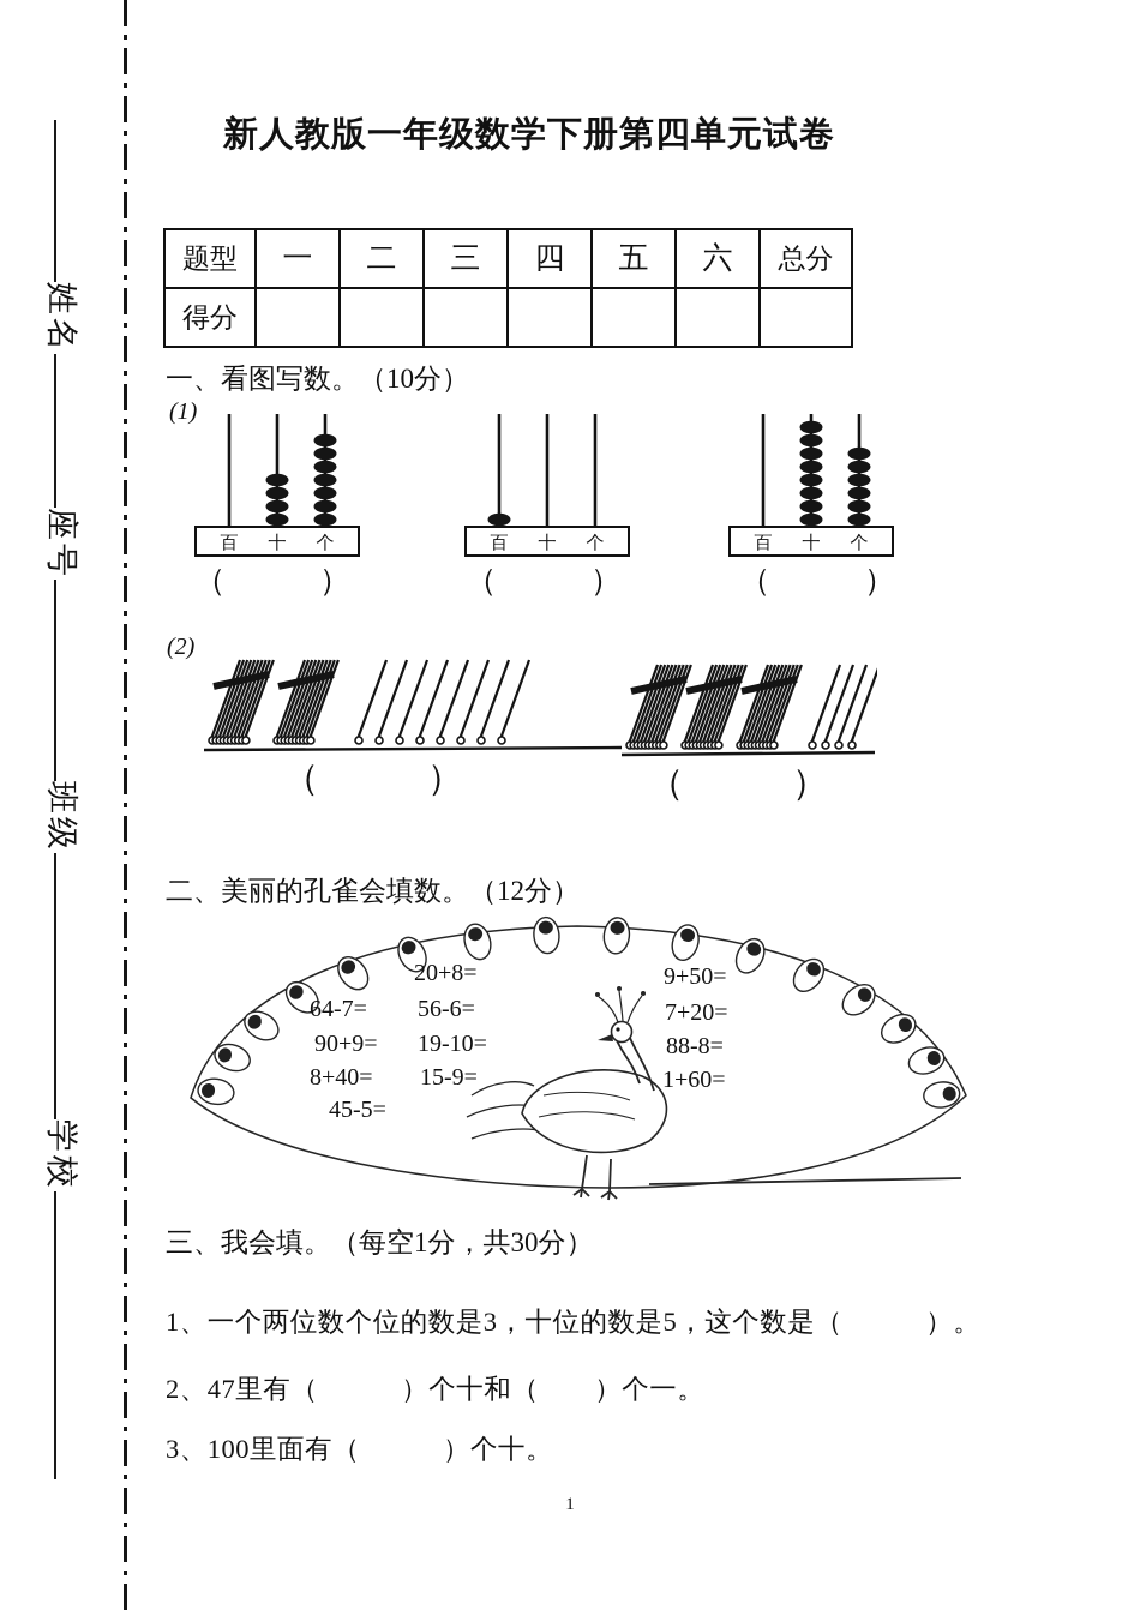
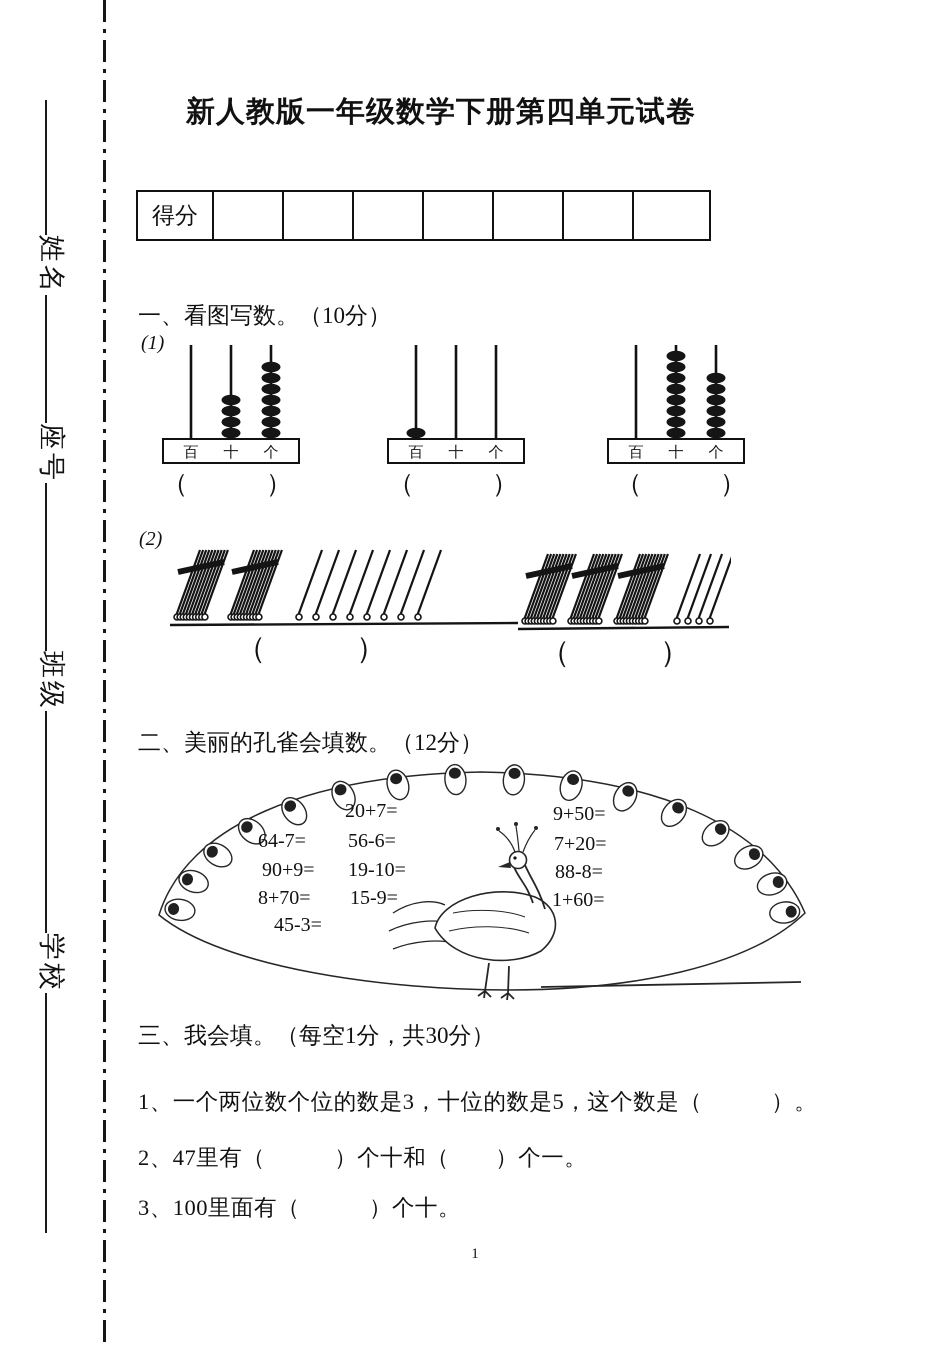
  新人教版一年级数学下册第四单元试卷
- 题型	一	二	三	四	五	六	总分
  得分
  一、看图写数。（10分）
  (1)
  百
  十
  个
  百
  十
  个
  百
  十
  个
  （ ）
  （ ）
  （ ）
  (2)
  （ ）
  （ ）
  二、美丽的孔雀会填数。（12分）
- 20+8=
+ 20+7=
  64-7=
  56-6=
  90+9=
  19-10=
- 8+40=
+ 8+70=
  15-9=
- 45-5=
+ 45-3=
  9+50=
  7+20=
  88-8=
  1+60=
  三、我会填。（每空1分，共30分）
  1、一个两位数个位的数是3，十位的数是5，这个数是（ ）。
  2、47里有（ ）个十和（ ）个一。
  3、100里面有（ ）个十。
  1
